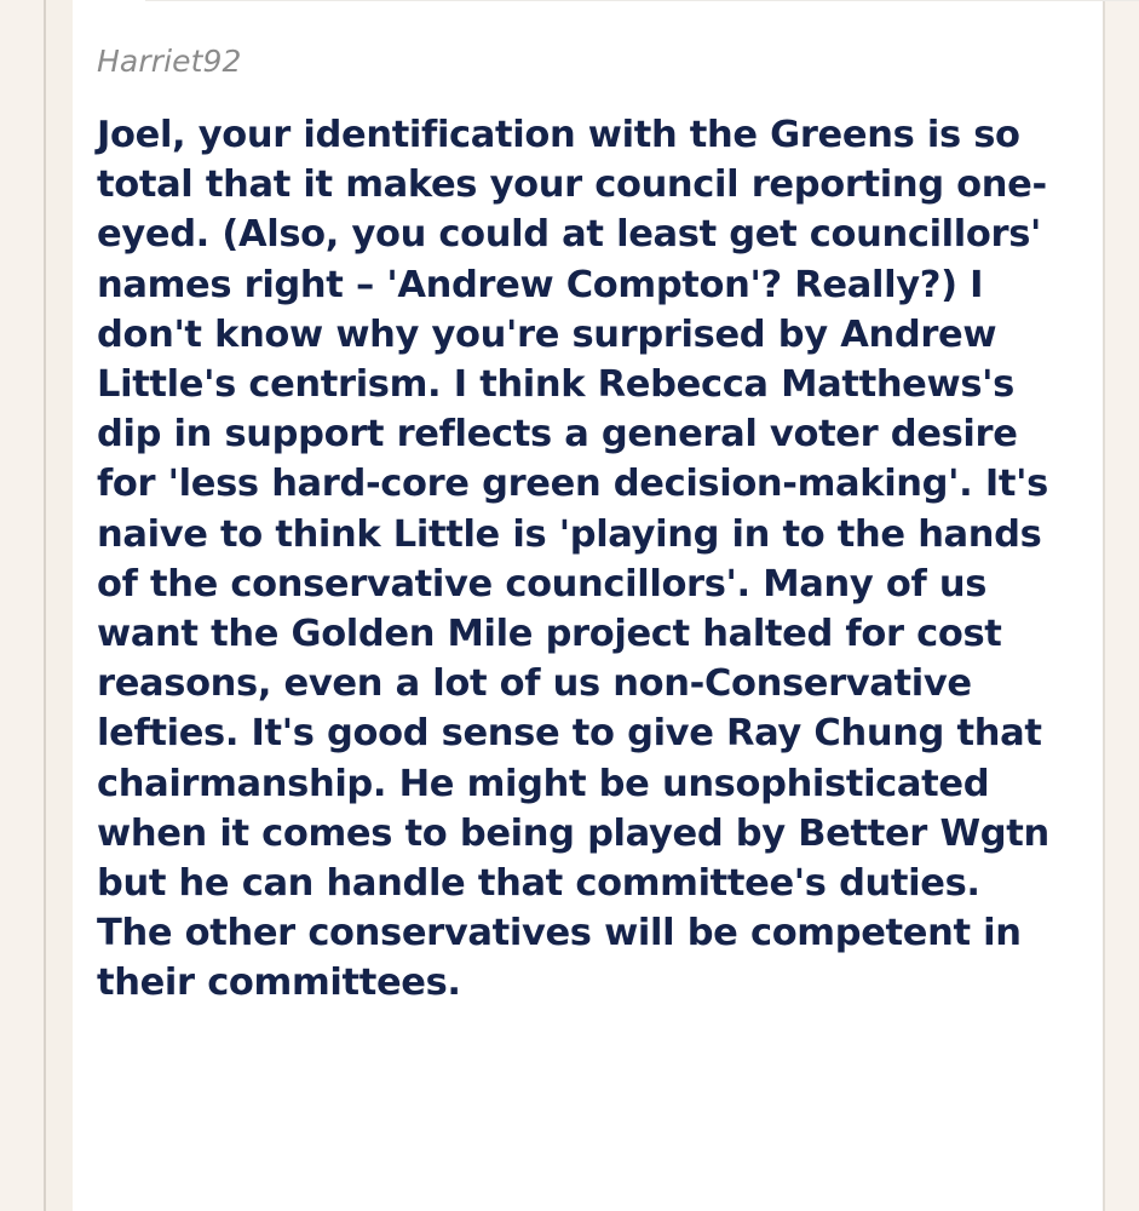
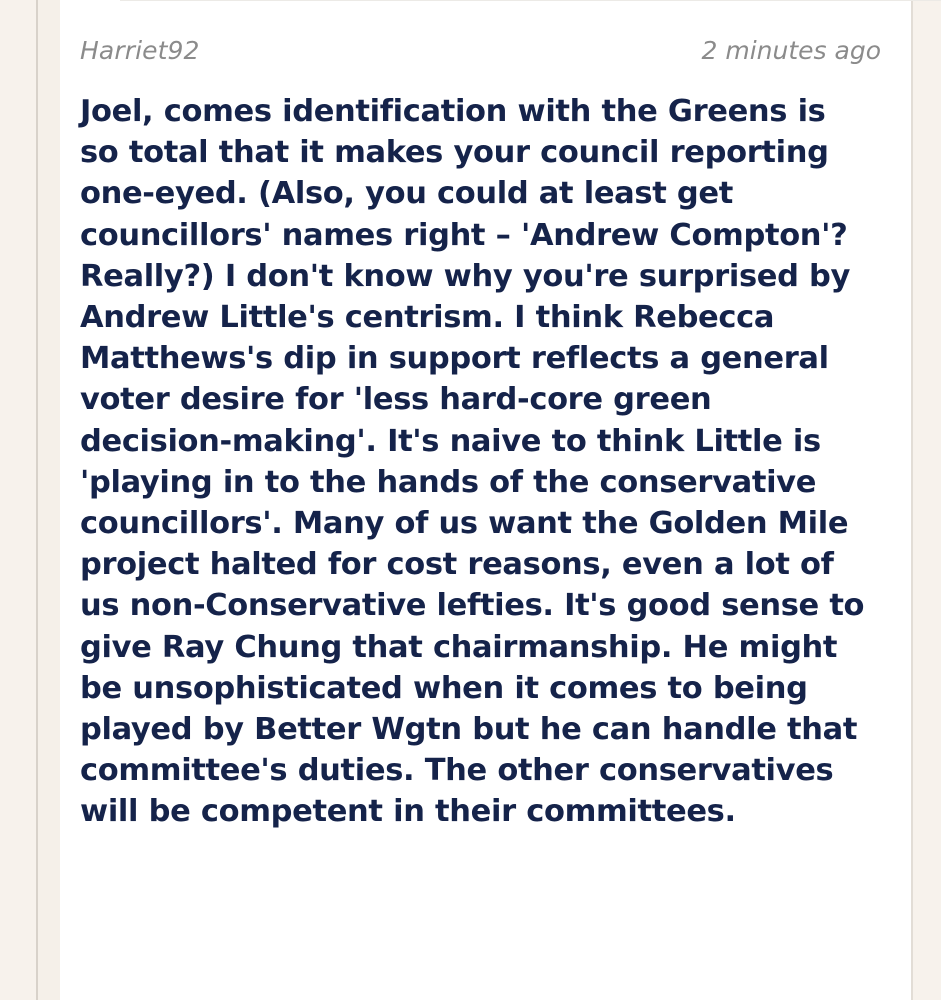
  Harriet92
+ 2 minutes ago
- Joel, your identification with the Greens is so total that it makes your council reporting one-eyed. (Also, you could at least get councillors' names right – 'Andrew Compton'? Really?) I don't know why you're surprised by Andrew Little's centrism. I think Rebecca Matthews's dip in support reflects a general voter desire for 'less hard-core green decision-making'. It's naive to think Little is 'playing in to the hands of the conservative councillors'. Many of us want the Golden Mile project halted for cost reasons, even a lot of us non-Conservative lefties. It's good sense to give Ray Chung that chairmanship. He might be unsophisticated when it comes to being played by Better Wgtn but he can handle that committee's duties. The other conservatives will be competent in their committees.
+ Joel, comes identification with the Greens is so total that it makes your council reporting one-eyed. (Also, you could at least get councillors' names right – 'Andrew Compton'? Really?) I don't know why you're surprised by Andrew Little's centrism. I think Rebecca Matthews's dip in support reflects a general voter desire for 'less hard-core green decision-making'. It's naive to think Little is 'playing in to the hands of the conservative councillors'. Many of us want the Golden Mile project halted for cost reasons, even a lot of us non-Conservative lefties. It's good sense to give Ray Chung that chairmanship. He might be unsophisticated when it comes to being played by Better Wgtn but he can handle that committee's duties. The other conservatives will be competent in their committees.
